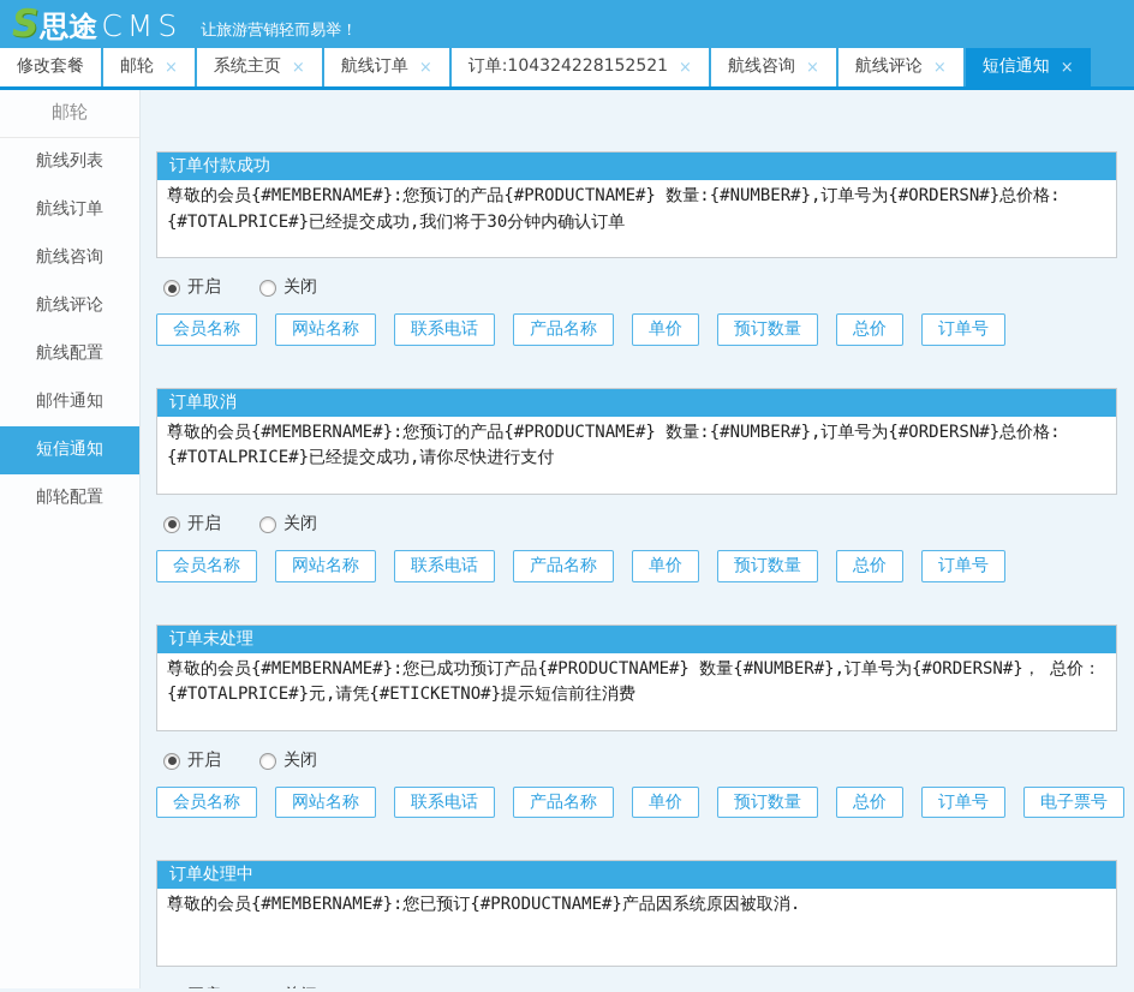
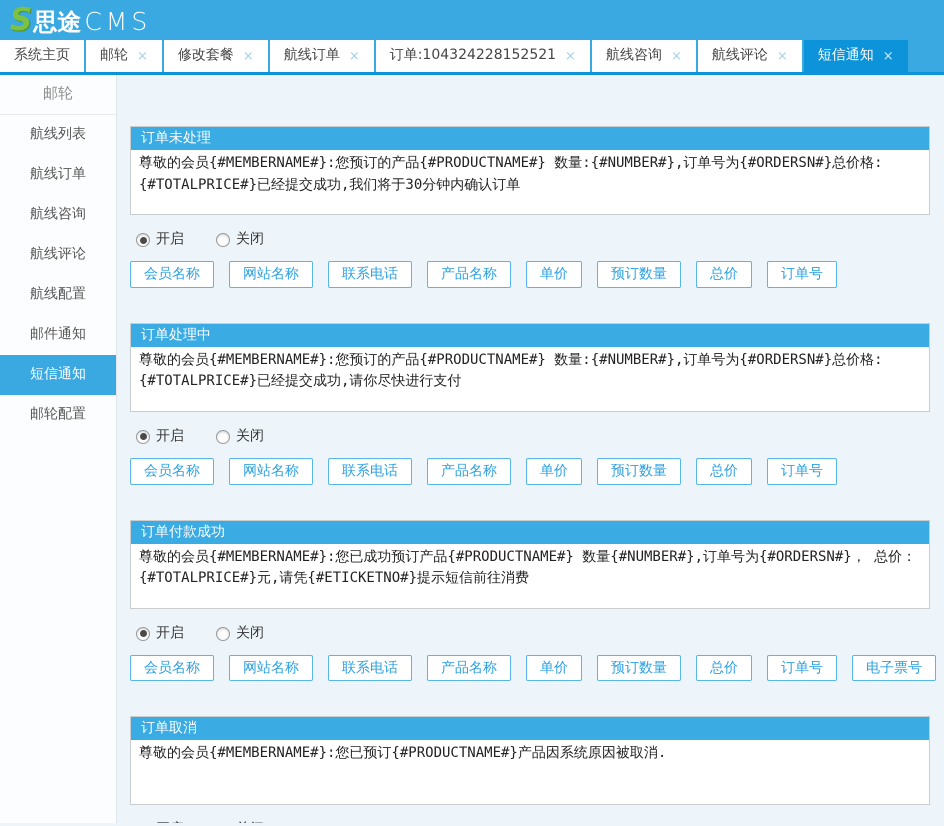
  S
  思途
  CMS
- 让旅游营销轻而易举！
- 修改套餐
+ 系统主页
  邮轮
  ×
- 系统主页
+ 修改套餐
  ×
  航线订单
  ×
  订单:104324228152521
  ×
  航线咨询
  ×
  航线评论
  ×
  短信通知
  ×
  邮轮
  航线列表
  航线订单
  航线咨询
  航线评论
  航线配置
  邮件通知
  短信通知
  邮轮配置
- 订单付款成功
+ 订单未处理
  开启
  关闭
  会员名称
  网站名称
  联系电话
  产品名称
  单价
  预订数量
  总价
  订单号
- 订单取消
+ 订单处理中
  开启
  关闭
  会员名称
  网站名称
  联系电话
  产品名称
  单价
  预订数量
  总价
  订单号
- 订单未处理
+ 订单付款成功
  开启
  关闭
  会员名称
  网站名称
  联系电话
  产品名称
  单价
  预订数量
  总价
  订单号
  电子票号
- 订单处理中
+ 订单取消
  尊敬的会员{#MEMBERNAME#}:您已预订{#PRODUCTNAME#}产品因系统原因被取消.
